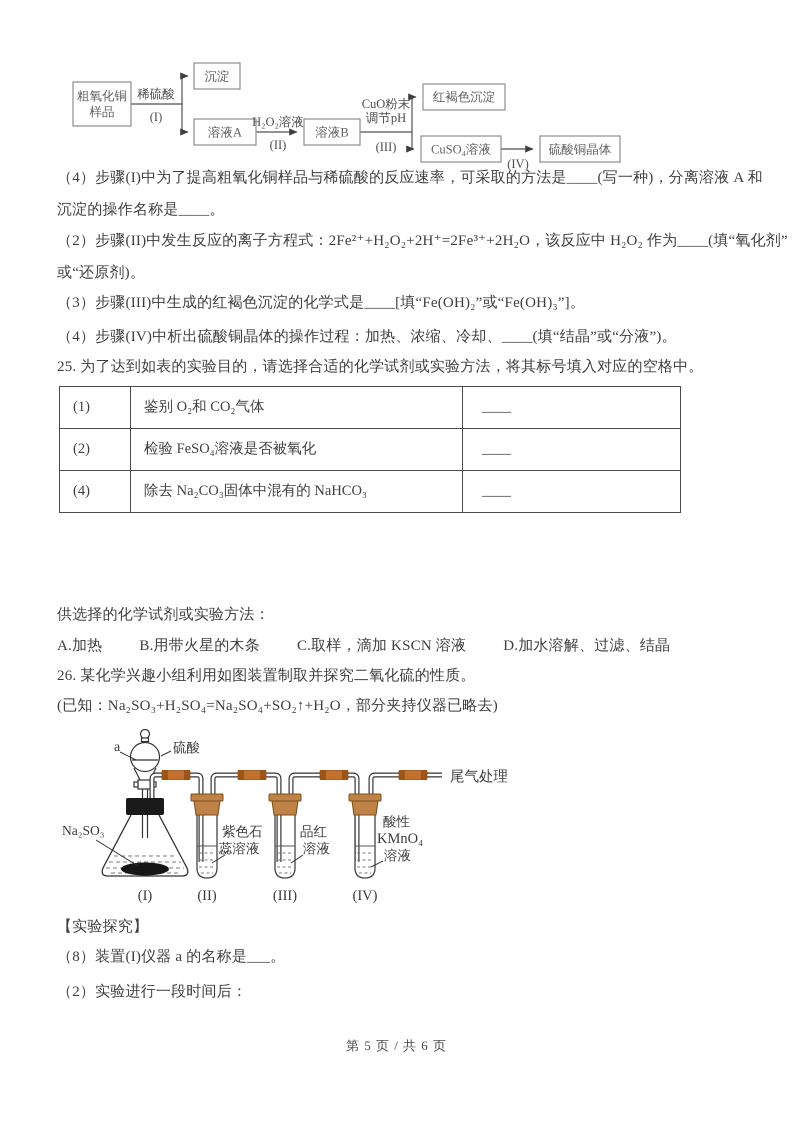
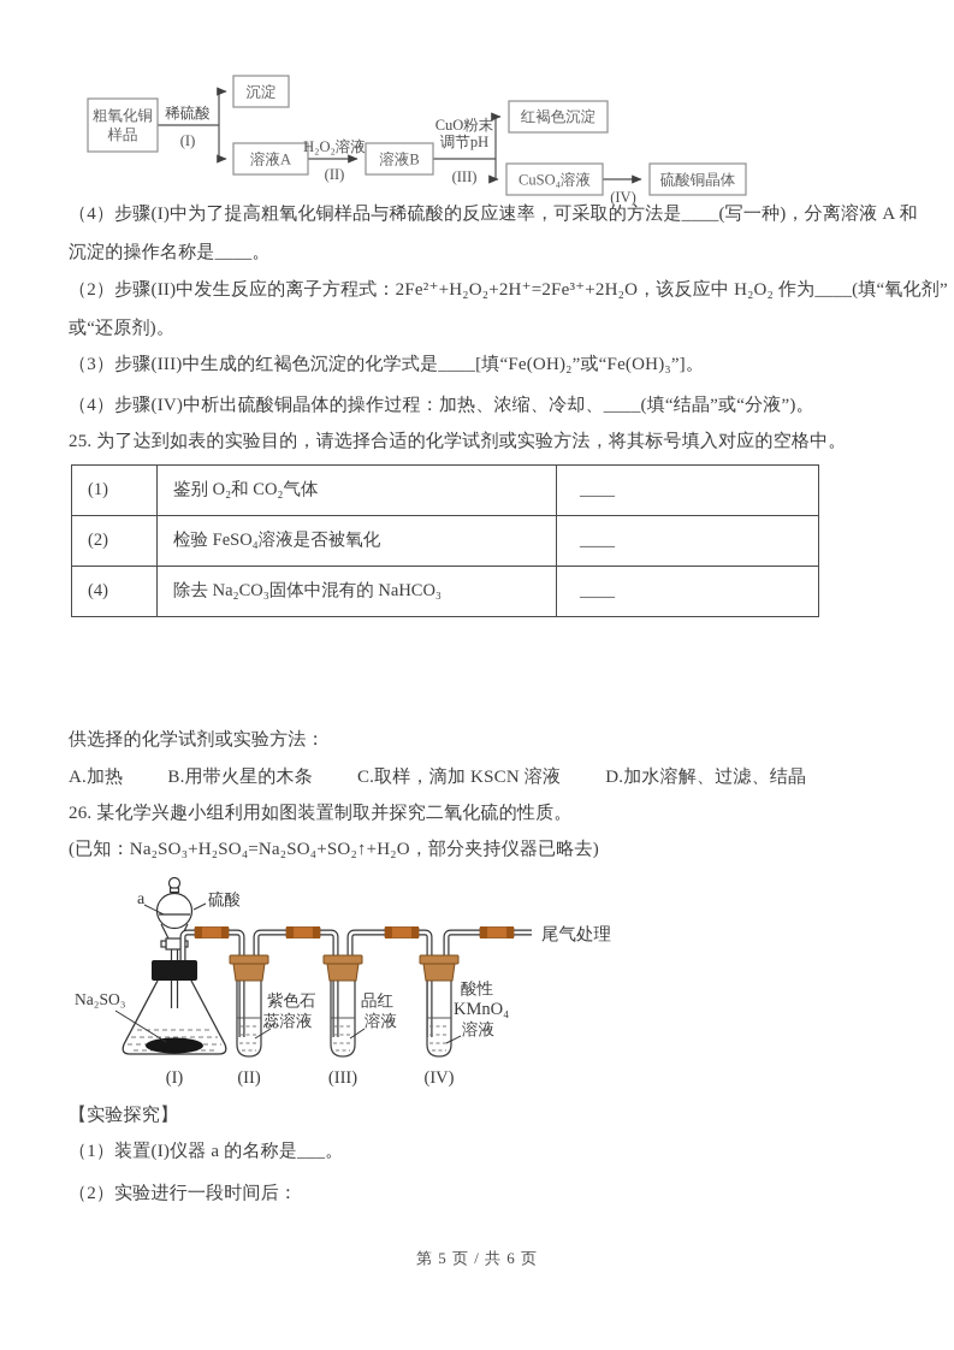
  粗氧化铜
  样品
  沉淀
  溶液A
  溶液B
  红褐色沉淀
  CuSO₄溶液
  硫酸铜晶体
  稀硫酸
  (I)
  H₂O₂溶液
  (II)
  CuO粉末
  调节pH
  (III)
  (IV)
  （4）步骤(I)中为了提高粗氧化铜样品与稀硫酸的反应速率，可采取的方法是____(写一种)，分离溶液 A 和
  沉淀的操作名称是____。
  （2）步骤(II)中发生反应的离子方程式：2Fe²⁺+H₂O₂+2H⁺=2Fe³⁺+2H₂O，该反应中 H₂O₂ 作为____(填“氧化剂”
  或“还原剂)。
  （3）步骤(III)中生成的红褐色沉淀的化学式是____[填“Fe(OH)₂”或“Fe(OH)₃”]。
  （4）步骤(IV)中析出硫酸铜晶体的操作过程：加热、浓缩、冷却、____(填“结晶”或“分液”)。
  25. 为了达到如表的实验目的，请选择合适的化学试剂或实验方法，将其标号填入对应的空格中。
  (1)	鉴别 O₂和 CO₂气体	____
  (2)	检验 FeSO₄溶液是否被氧化	____
  (4)	除去 Na₂CO₃固体中混有的 NaHCO₃	____
  供选择的化学试剂或实验方法：
  A.加热
  B.用带火星的木条
  C.取样，滴加 KSCN 溶液
  D.加水溶解、过滤、结晶
  26. 某化学兴趣小组利用如图装置制取并探究二氧化硫的性质。
  (已知：Na₂SO₃+H₂SO₄=Na₂SO₄+SO₂↑+H₂O，部分夹持仪器已略去)
  a
  硫酸
  Na₂SO₃
  紫色石
  蕊溶液
  品红
  溶液
  酸性
  KMnO₄
  溶液
  尾气处理
  (I)
  (II)
  (III)
  (IV)
  【实验探究】
- （8）装置(I)仪器 a 的名称是___。
+ （1）装置(I)仪器 a 的名称是___。
  （2）实验进行一段时间后：
  第 5 页 / 共 6 页
